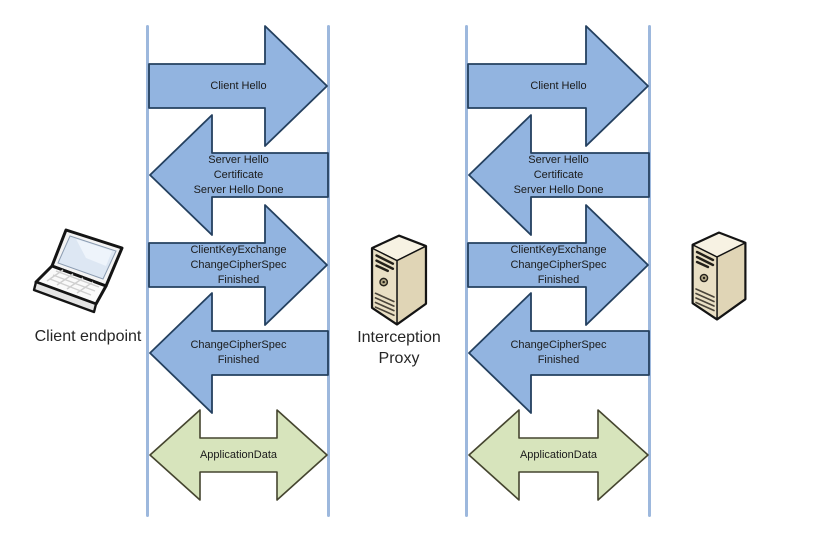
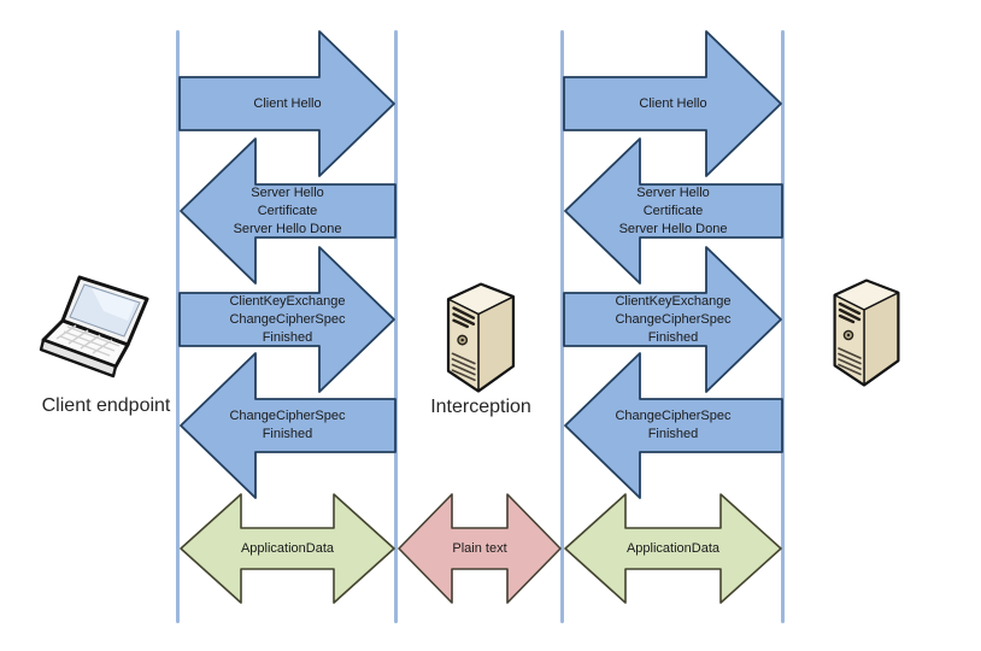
  ApplicationData
+ Plain text
  ApplicationData
  Client Hello
  Server Hello
  Certificate
  Server Hello Done
  ClientKeyExchange
  ChangeCipherSpec
  Finished
  ChangeCipherSpec
  Finished
  Client Hello
  Server Hello
  Certificate
  Server Hello Done
  ClientKeyExchange
  ChangeCipherSpec
  Finished
  ChangeCipherSpec
  Finished
  Client endpoint
  Interception
- Proxy
